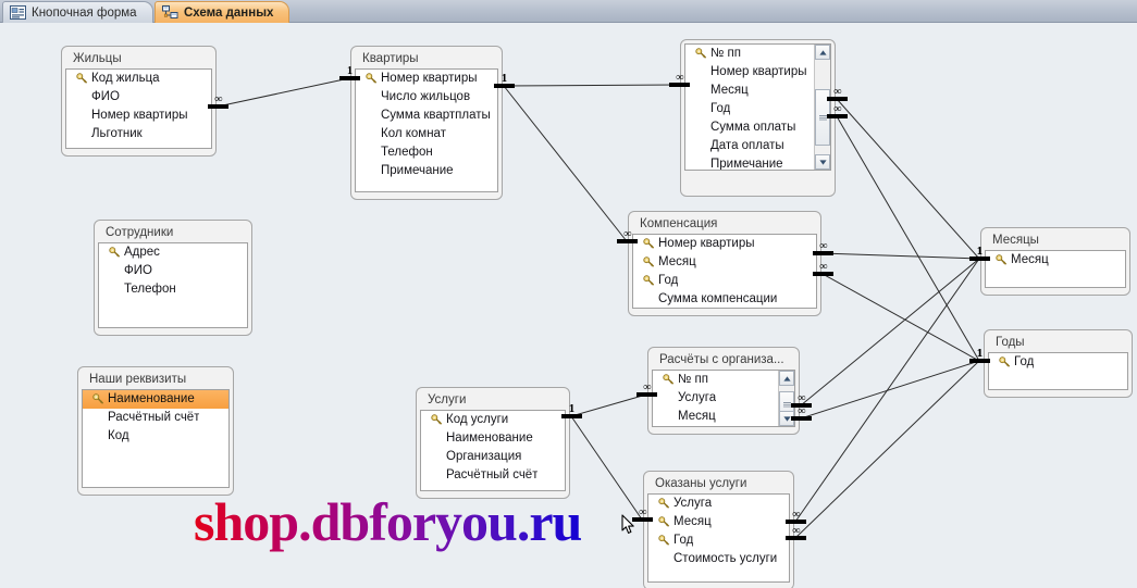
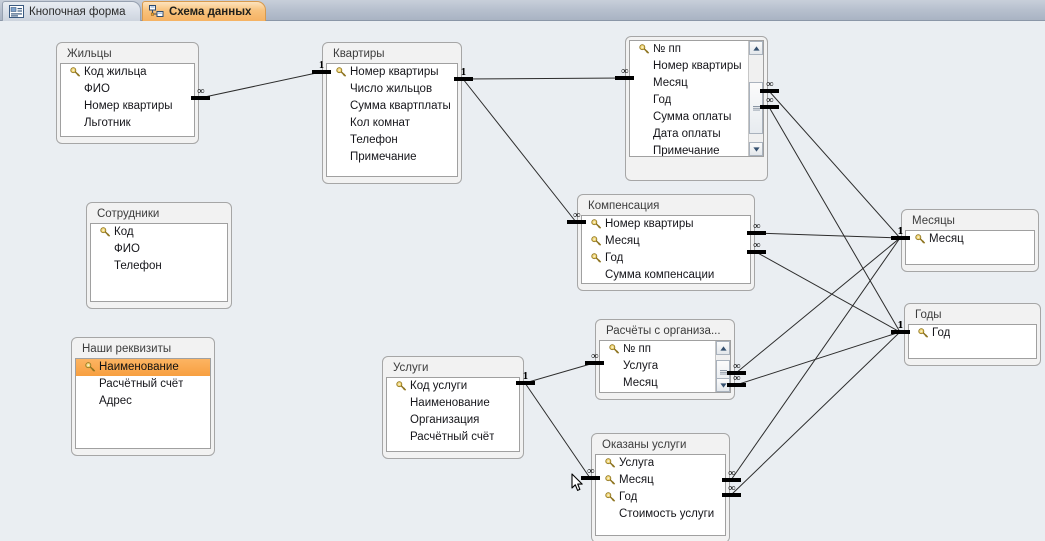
  Кнопочная форма
  Схема данных
  Жильцы
  Код жильца
  ФИО
  Номер квартиры
  Льготник
  Квартиры
  Номер квартиры
  Число жильцов
  Сумма квартплаты
  Кол комнат
  Телефон
  Примечание
  № пп
  Номер квартиры
  Месяц
  Год
  Сумма оплаты
  Дата оплаты
  Примечание
  Сотрудники
- Адрес
+ Код
  ФИО
  Телефон
  Наши реквизиты
  Наименование
  Расчётный счёт
- Код
+ Адрес
  Компенсация
  Номер квартиры
  Месяц
  Год
  Сумма компенсации
  Расчёты с организа...
  № пп
  Услуга
  Месяц
  Услуги
  Код услуги
  Наименование
  Организация
  Расчётный счёт
  Оказаны услуги
  Услуга
  Месяц
  Год
  Стоимость услуги
  Месяцы
  Месяц
  Годы
  Год
  ∞
  1
  1
  ∞
  ∞
  ∞
  1
  ∞
  1
  ∞
  ∞
  1
  ∞
  ∞
  ∞
  ∞
  ∞
  ∞
- shop.dbforyou.ru
